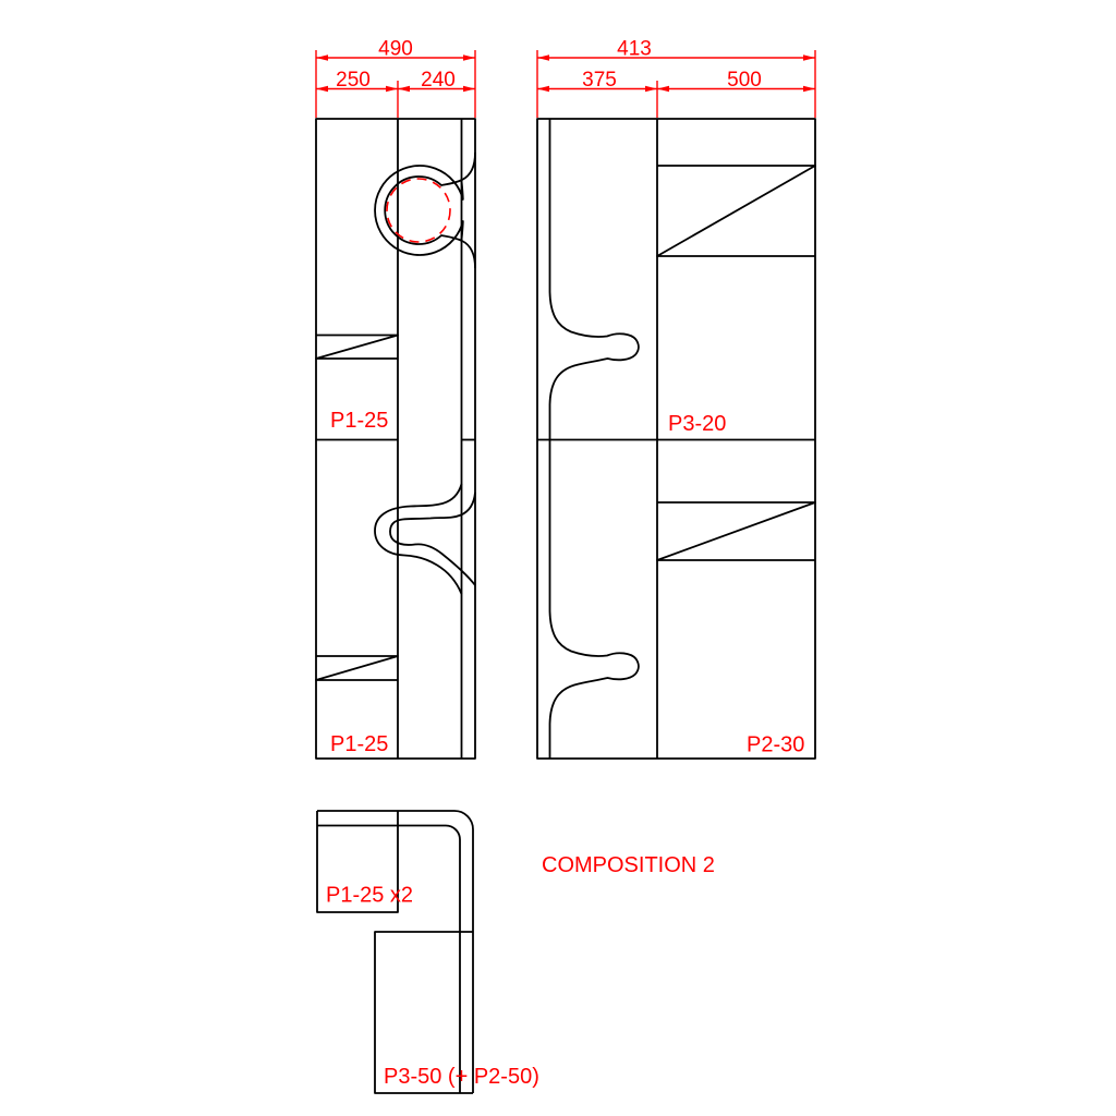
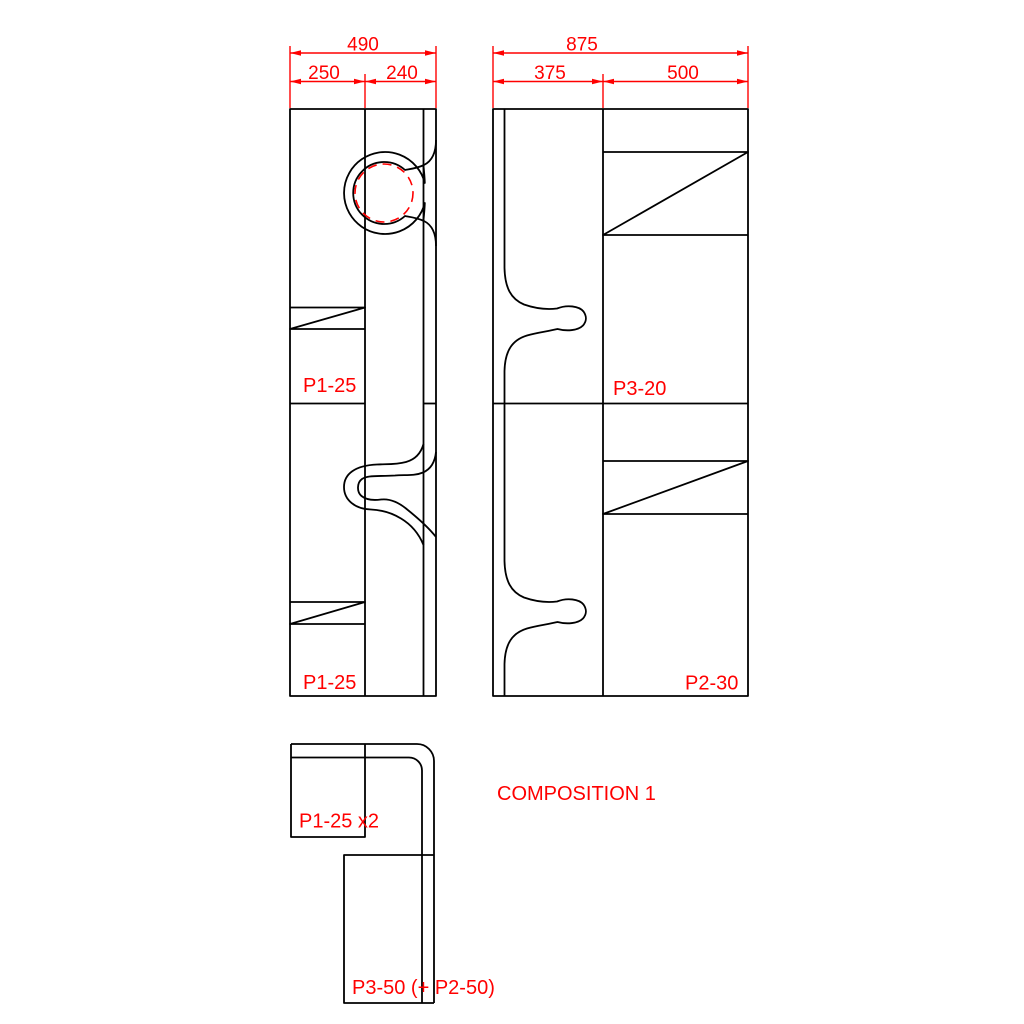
  490
  250
  240
- 413
+ 875
  375
  500
  P1-25
  P1-25
  P3-20
  P2-30
  P1-25 x2
  P3-50 (+ P2-50)
- COMPOSITION 2
+ COMPOSITION 1
